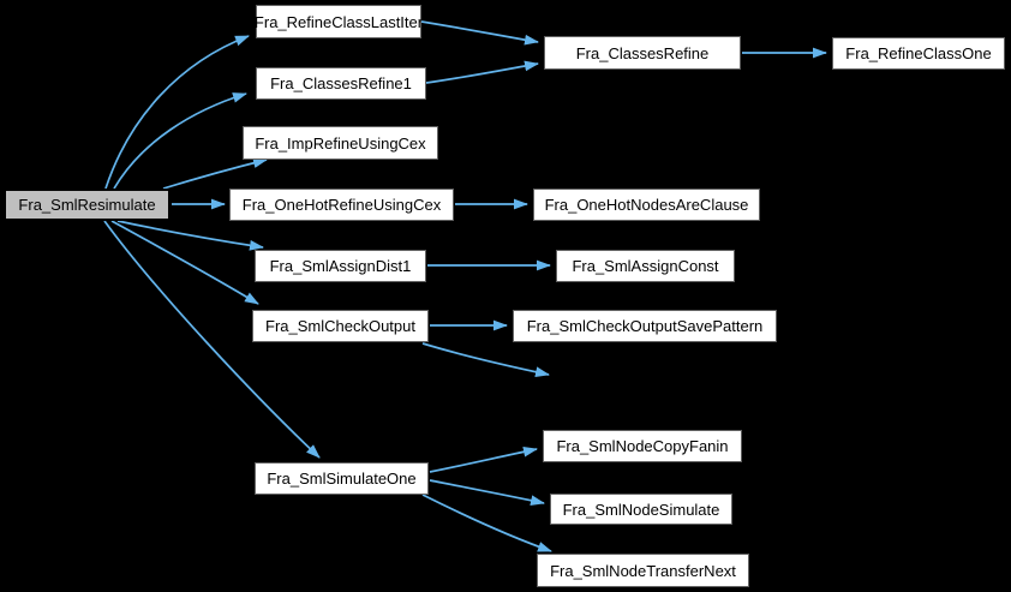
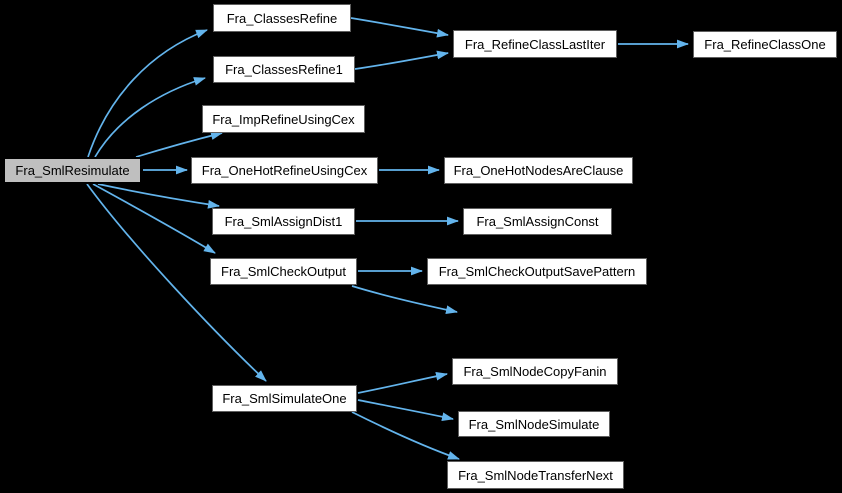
  Fra_SmlResimulate
- Fra_RefineClassLastIter
+ Fra_ClassesRefine
  Fra_ClassesRefine1
- Fra_ClassesRefine
+ Fra_RefineClassLastIter
  Fra_RefineClassOne
  Fra_ImpRefineUsingCex
  Fra_OneHotRefineUsingCex
  Fra_OneHotNodesAreClause
  Fra_SmlAssignDist1
  Fra_SmlAssignConst
  Fra_SmlCheckOutput
  Fra_SmlCheckOutputSavePattern
  Fra_SmlSimulateOne
  Fra_SmlNodeCopyFanin
  Fra_SmlNodeSimulate
  Fra_SmlNodeTransferNext
